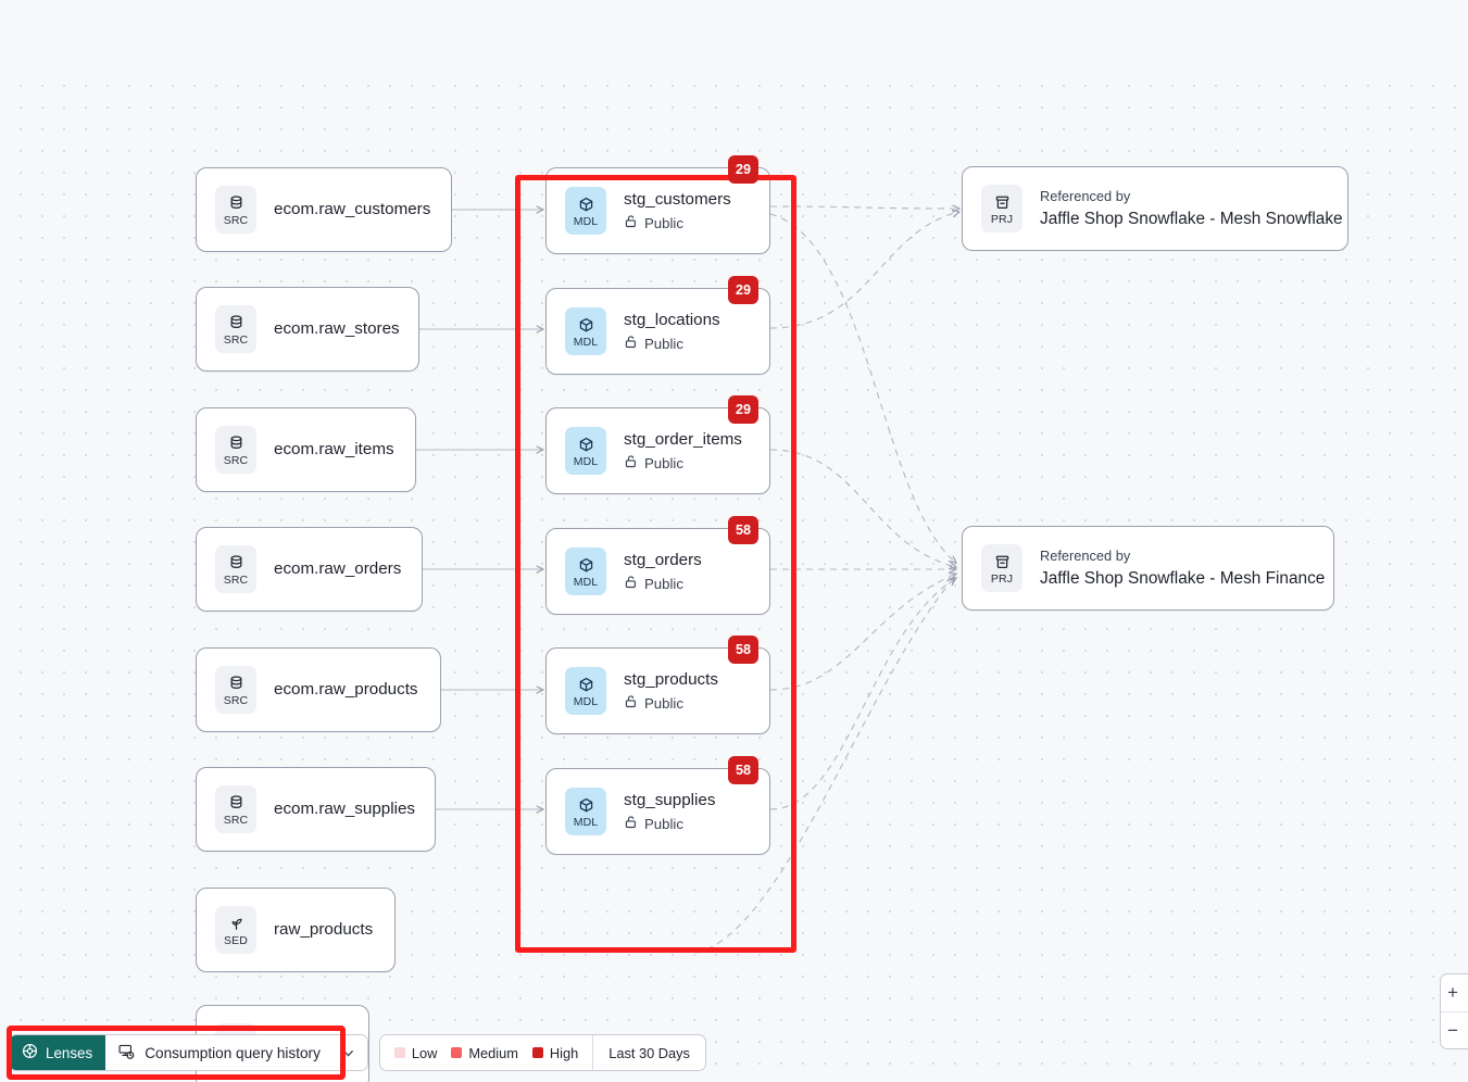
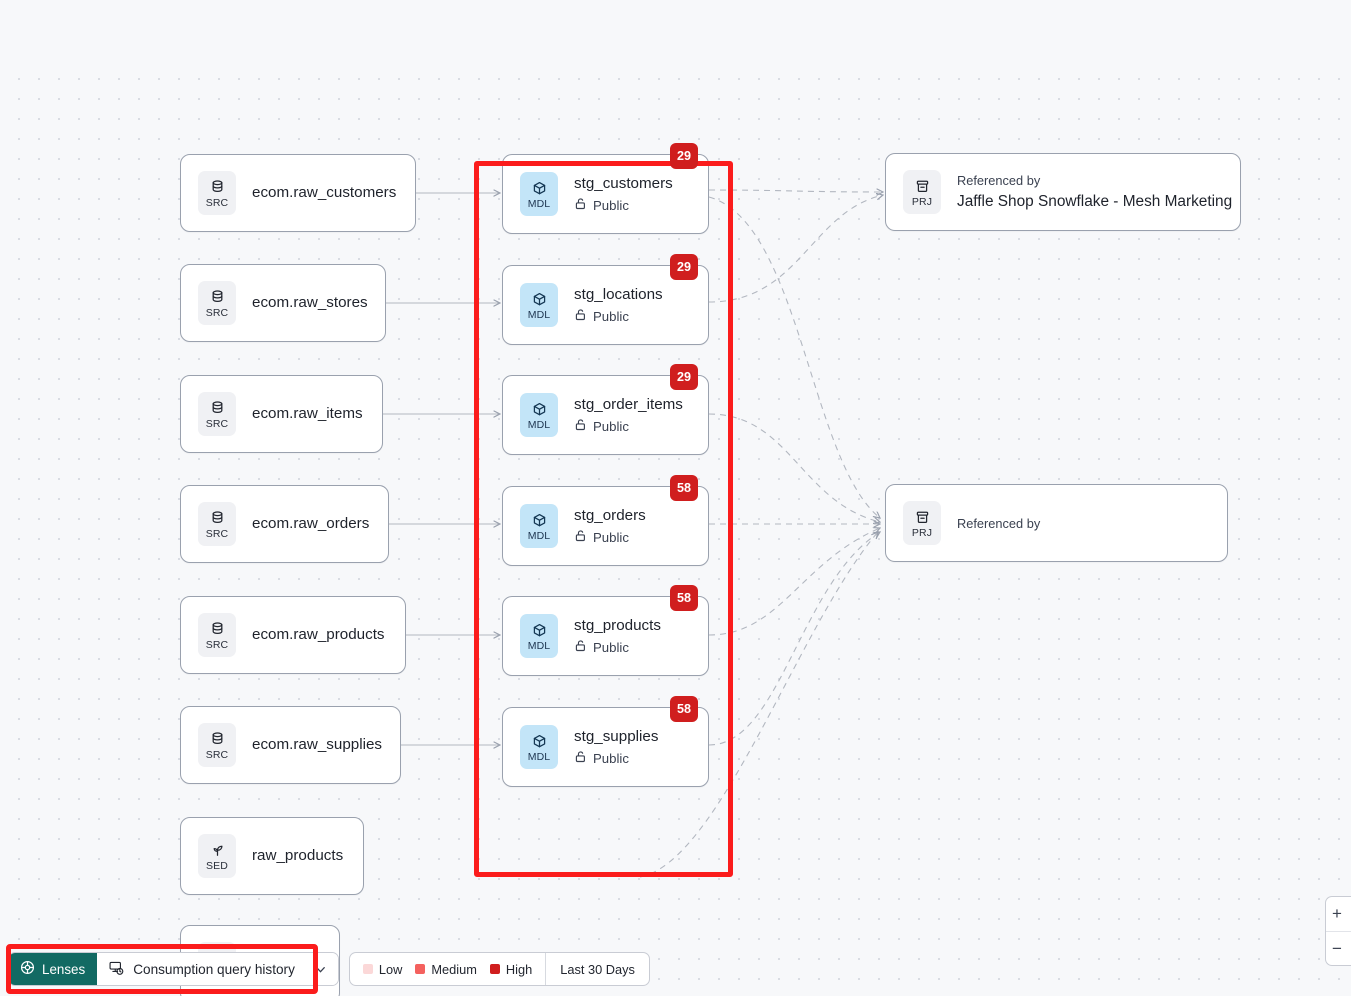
  SRC
  ecom.raw_customers
  SRC
  ecom.raw_stores
  SRC
  ecom.raw_items
  SRC
  ecom.raw_orders
  SRC
  ecom.raw_products
  SRC
  ecom.raw_supplies
  SED
  raw_products
  MDL
  stg_customers
  Public
  29
  MDL
  stg_locations
  Public
  29
  MDL
  stg_order_items
  Public
  29
  MDL
  stg_orders
  Public
  58
  MDL
  stg_products
  Public
  58
  MDL
  stg_supplies
  Public
  58
  PRJ
  Referenced by
- Jaffle Shop Snowflake - Mesh Snowflake
+ Jaffle Shop Snowflake - Mesh Marketing
  PRJ
  Referenced by
- Jaffle Shop Snowflake - Mesh Finance
  Lenses
  Consumption query history
  Low
  Medium
  High
  Last 30 Days
  +
  −
